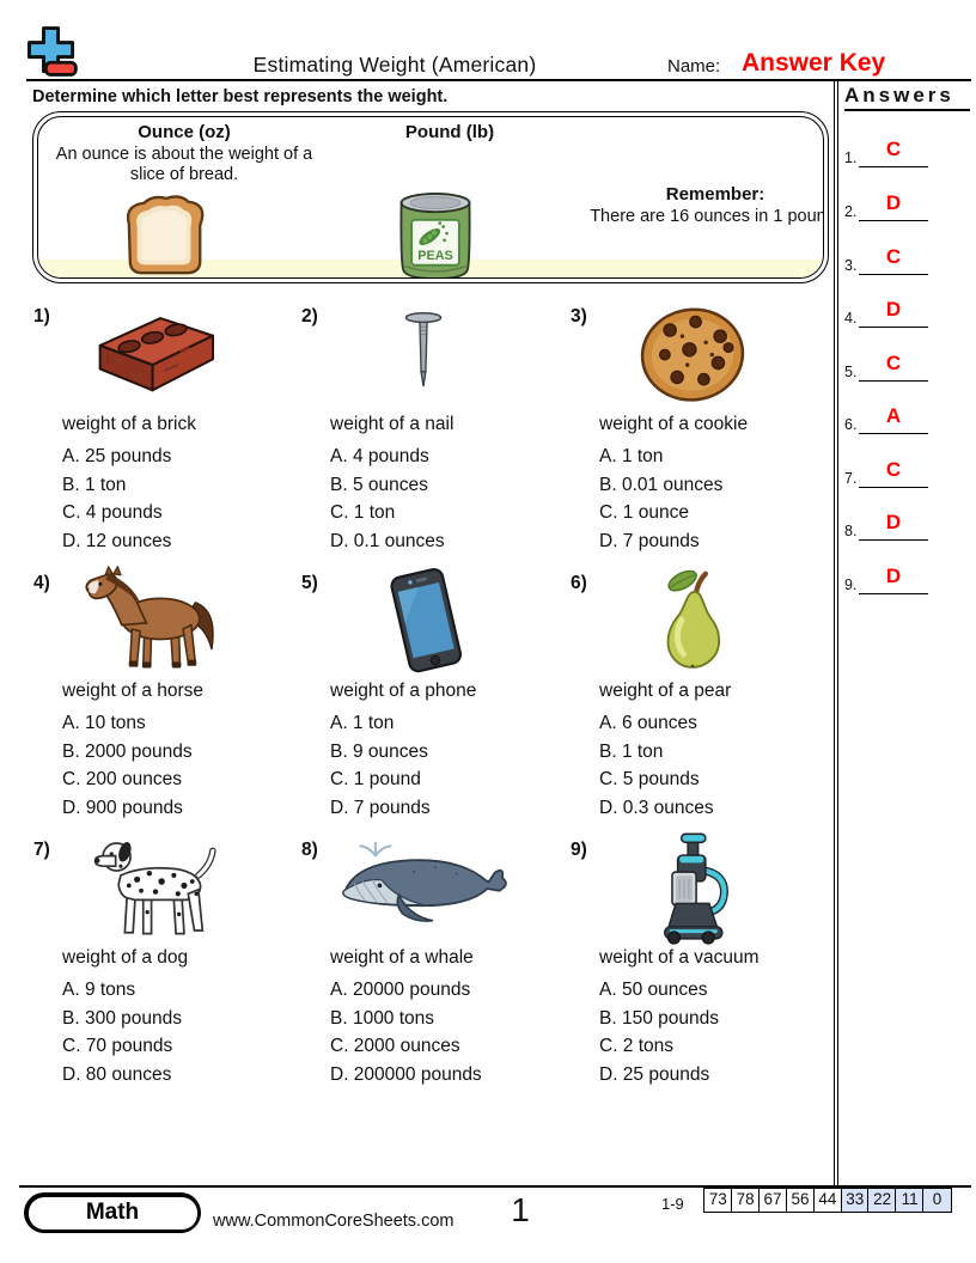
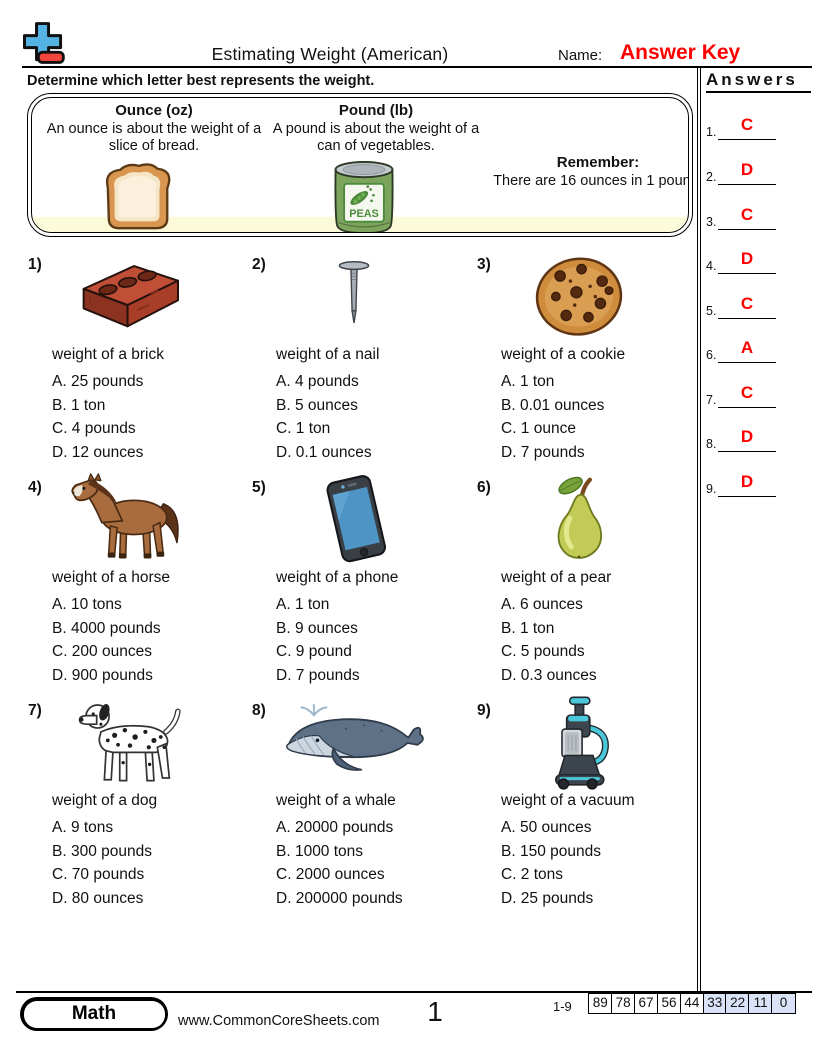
  Estimating Weight (American)
  Name:
  Answer Key
  Determine which letter best represents the weight.
  Ounce (oz)
  An ounce is about the weight of a slice of bread.
  Pound (lb)
+ A pound is about the weight of a can of vegetables.
  Remember:
  There are 16 ounces in 1 poun
  PEAS
  1)
  weight of a brick
  A. 25 pounds
  B. 1 ton
  C. 4 pounds
  D. 12 ounces
  2)
  weight of a nail
  A. 4 pounds
  B. 5 ounces
  C. 1 ton
  D. 0.1 ounces
  3)
  weight of a cookie
  A. 1 ton
  B. 0.01 ounces
  C. 1 ounce
  D. 7 pounds
  4)
  weight of a horse
  A. 10 tons
- B. 2000 pounds
+ B. 4000 pounds
  C. 200 ounces
  D. 900 pounds
  5)
  weight of a phone
  A. 1 ton
  B. 9 ounces
- C. 1 pound
+ C. 9 pound
  D. 7 pounds
  6)
  weight of a pear
  A. 6 ounces
  B. 1 ton
  C. 5 pounds
  D. 0.3 ounces
  7)
  weight of a dog
  A. 9 tons
  B. 300 pounds
  C. 70 pounds
  D. 80 ounces
  8)
  weight of a whale
  A. 20000 pounds
  B. 1000 tons
  C. 2000 ounces
  D. 200000 pounds
  9)
  weight of a vacuum
  A. 50 ounces
  B. 150 pounds
  C. 2 tons
  D. 25 pounds
  Answers
  1.
  C
  2.
  D
  3.
  C
  4.
  D
  5.
  C
  6.
  A
  7.
  C
  8.
  D
  9.
  D
  Math
  www.CommonCoreSheets.com
  1
  1-9
- 73
+ 89
  78
  67
  56
  44
  33
  22
  11
  0
